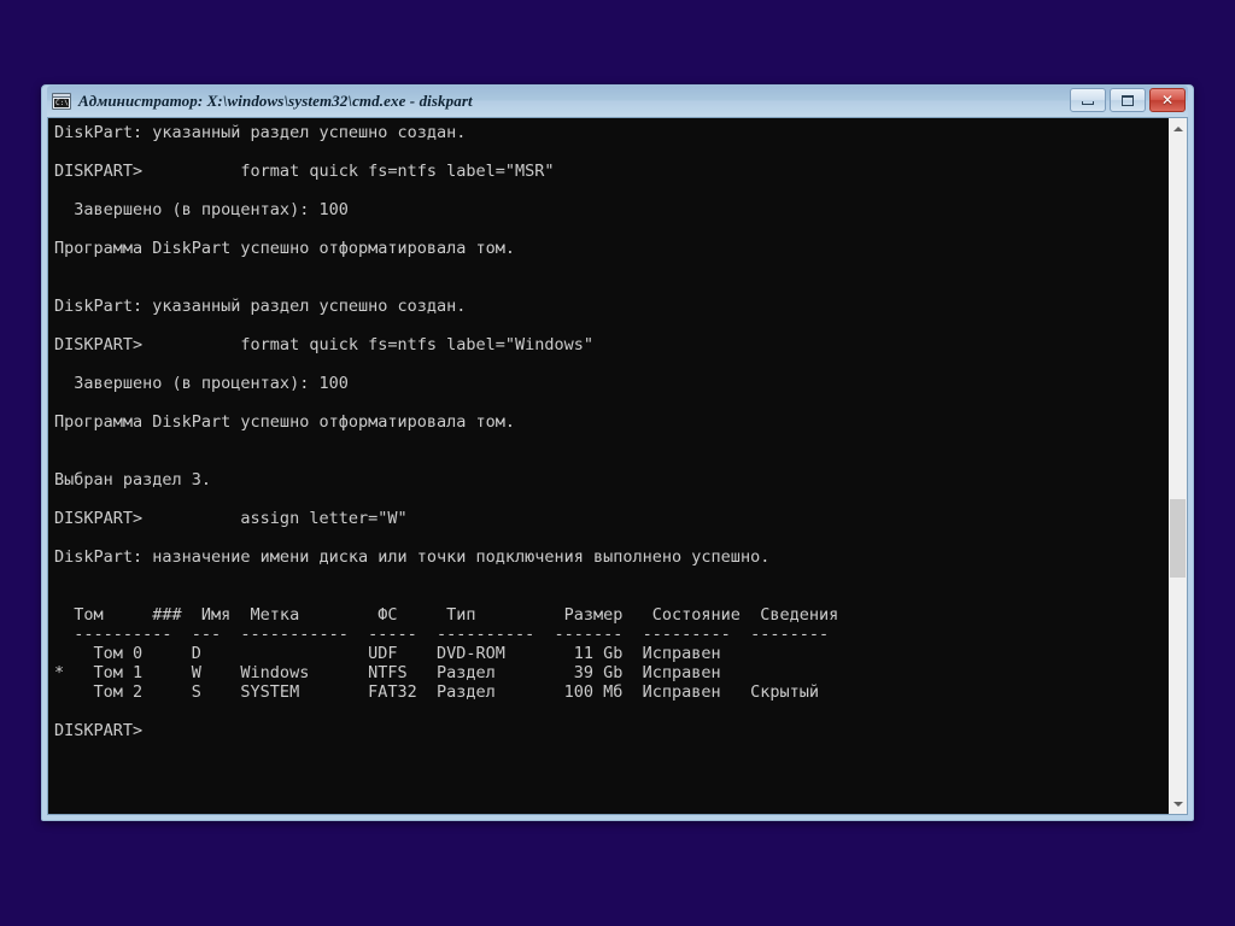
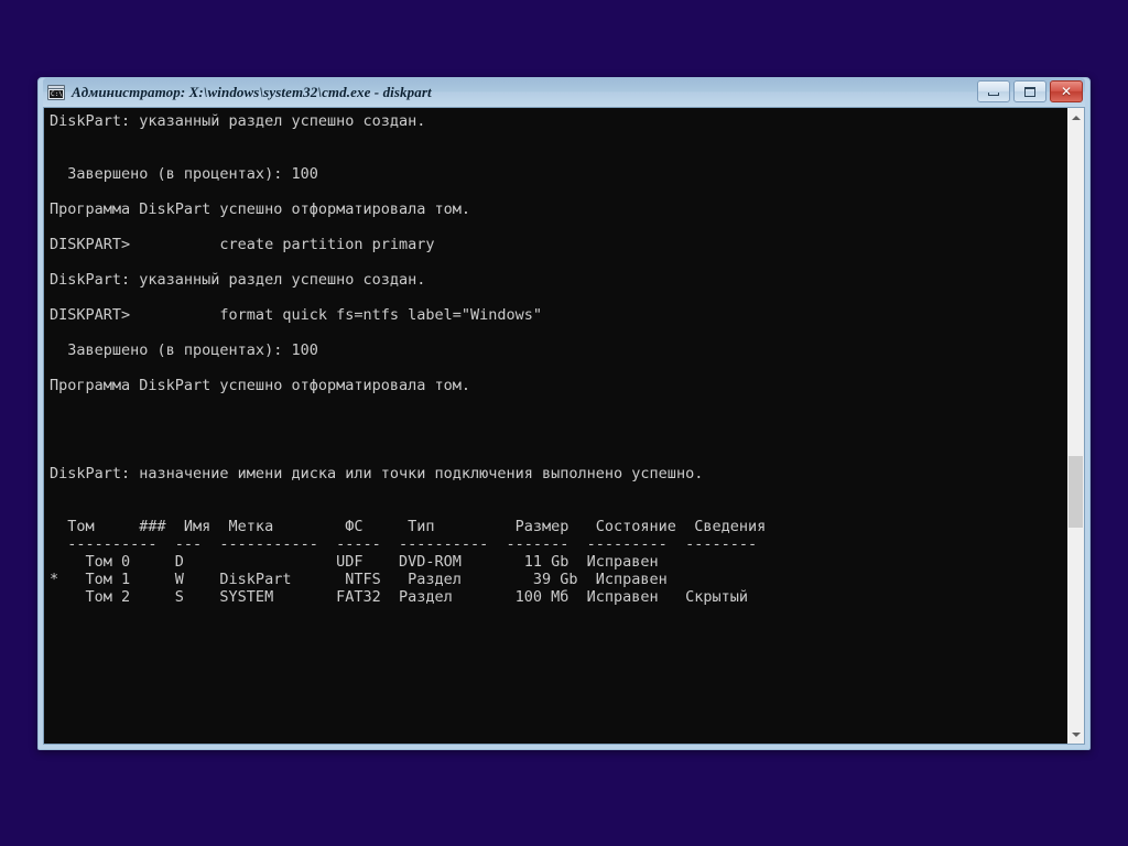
  Администратор: X:\windows\system32\cmd.exe - diskpart
  ✕
  DiskPart: указанный раздел успешно создан.
- DISKPART> format quick fs=ntfs label="MSR"
  Завершено (в процентах): 100
  Программа DiskPart успешно отформатировала том.
+ DISKPART> create partition primary
  DiskPart: указанный раздел успешно создан.
  DISKPART> format quick fs=ntfs label="Windows"
  Завершено (в процентах): 100
  Программа DiskPart успешно отформатировала том.
- Выбран раздел 3.
- DISKPART> assign letter="W"
  DiskPart: назначение имени диска или точки подключения выполнено успешно.
  Том ### Имя Метка ФС Тип Размер Состояние Сведения
  ---------- --- ----------- ----- ---------- ------- --------- --------
  Том 0 D UDF DVD-ROM 11 Gb Исправен
- * Том 1 W Windows NTFS Раздел 39 Gb Исправен
+ * Том 1 W DiskPart NTFS Раздел 39 Gb Исправен
  Том 2 S SYSTEM FAT32 Раздел 100 Мб Исправен Скрытый
- DISKPART>
